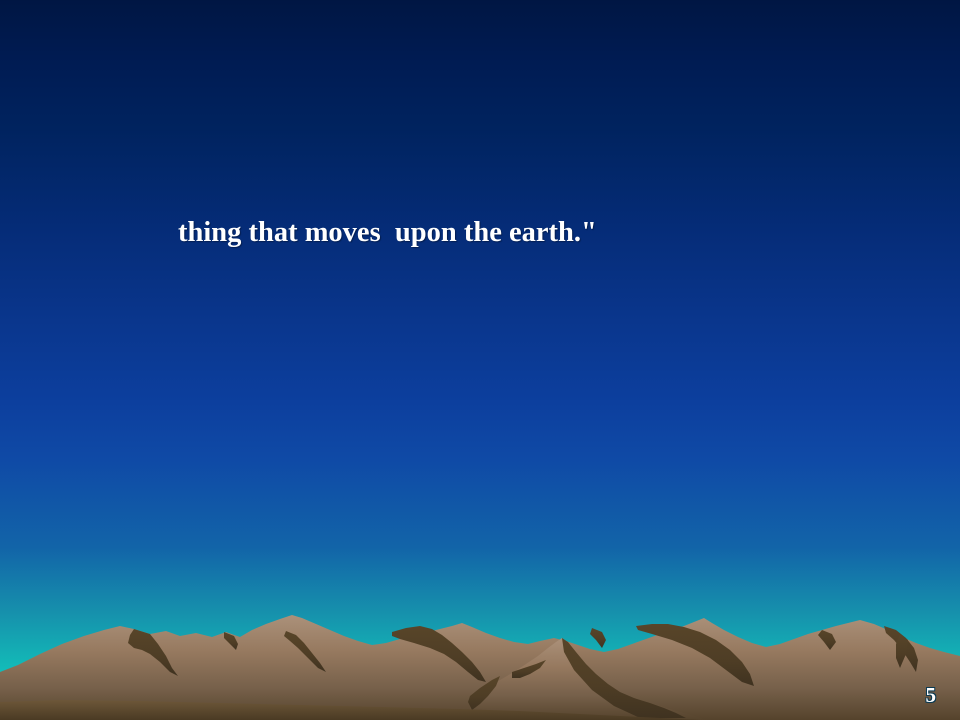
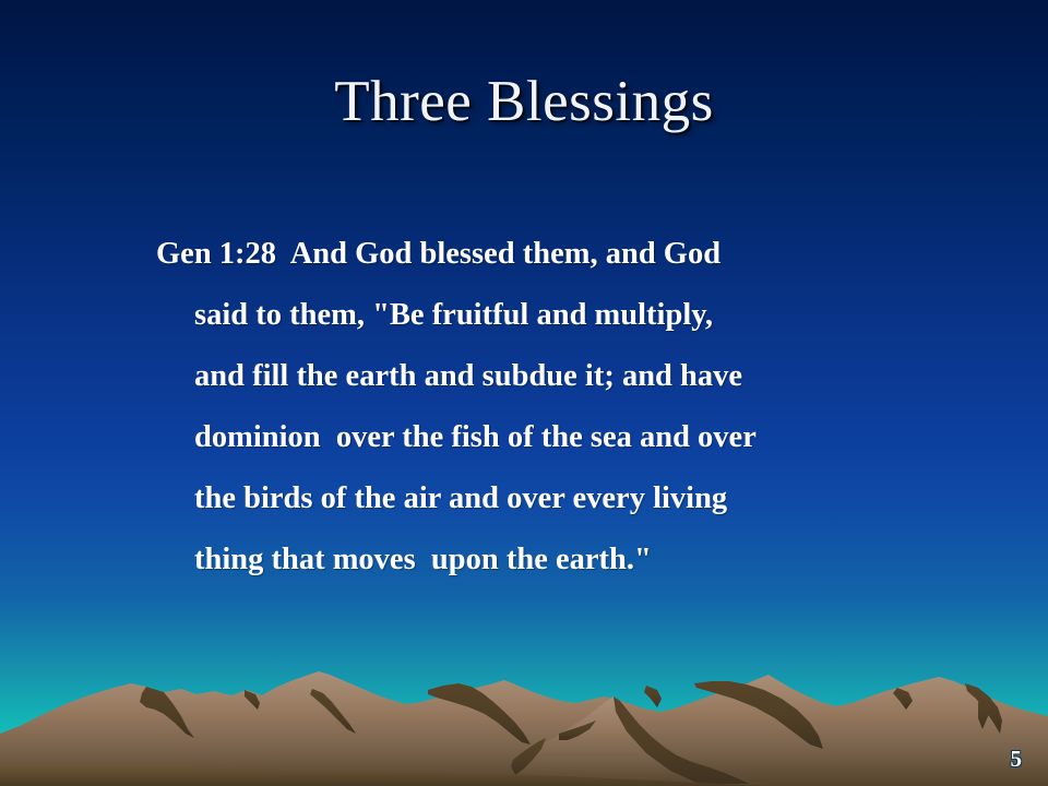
+ Three Blessings
+ Gen 1:28 And God blessed them, and God
+ said to them, "Be fruitful and multiply,
+ and fill the earth and subdue it; and have
+ dominion over the fish of the sea and over
+ the birds of the air and over every living
  thing that moves upon the earth."
  5
